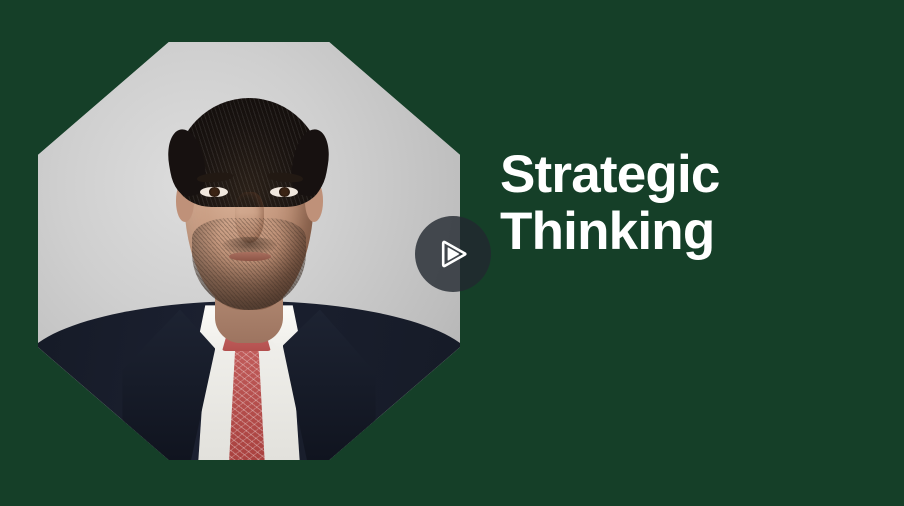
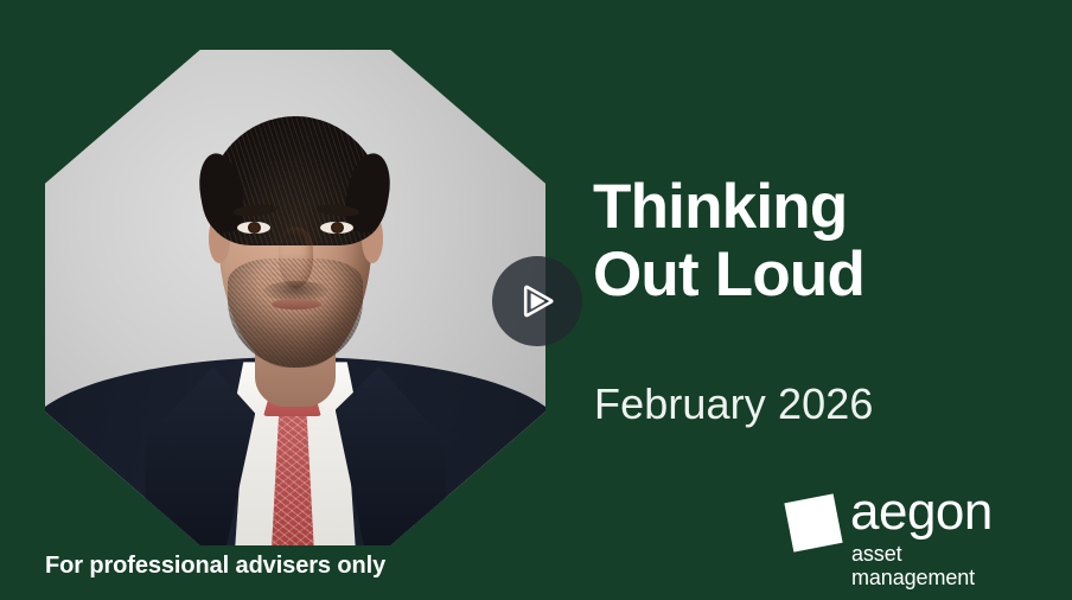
- Strategic
  Thinking
+ Out Loud
+ February 2026
+ For professional advisers only
+ aegon
+ asset management
